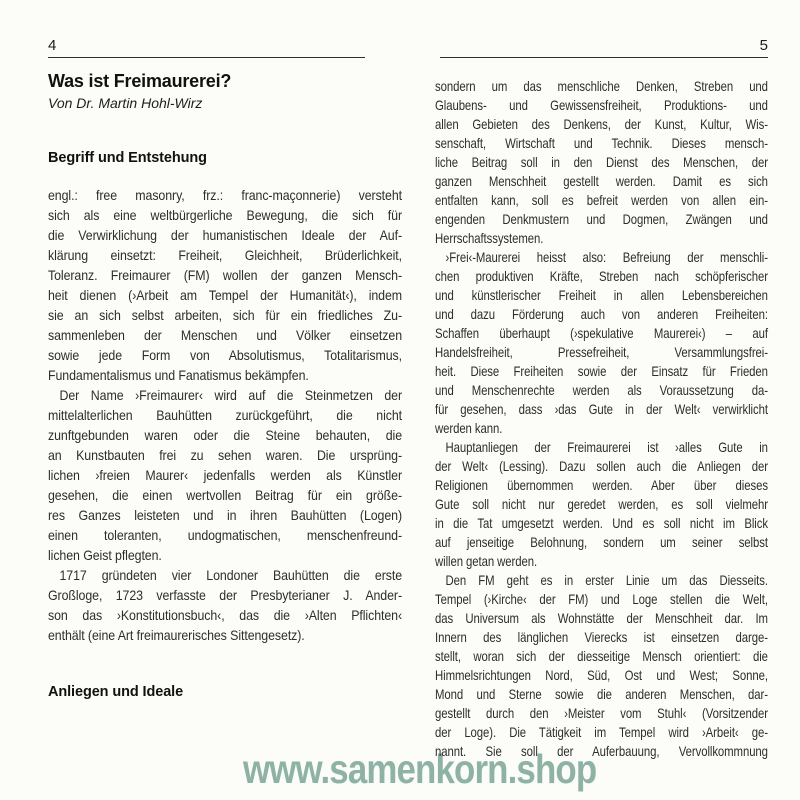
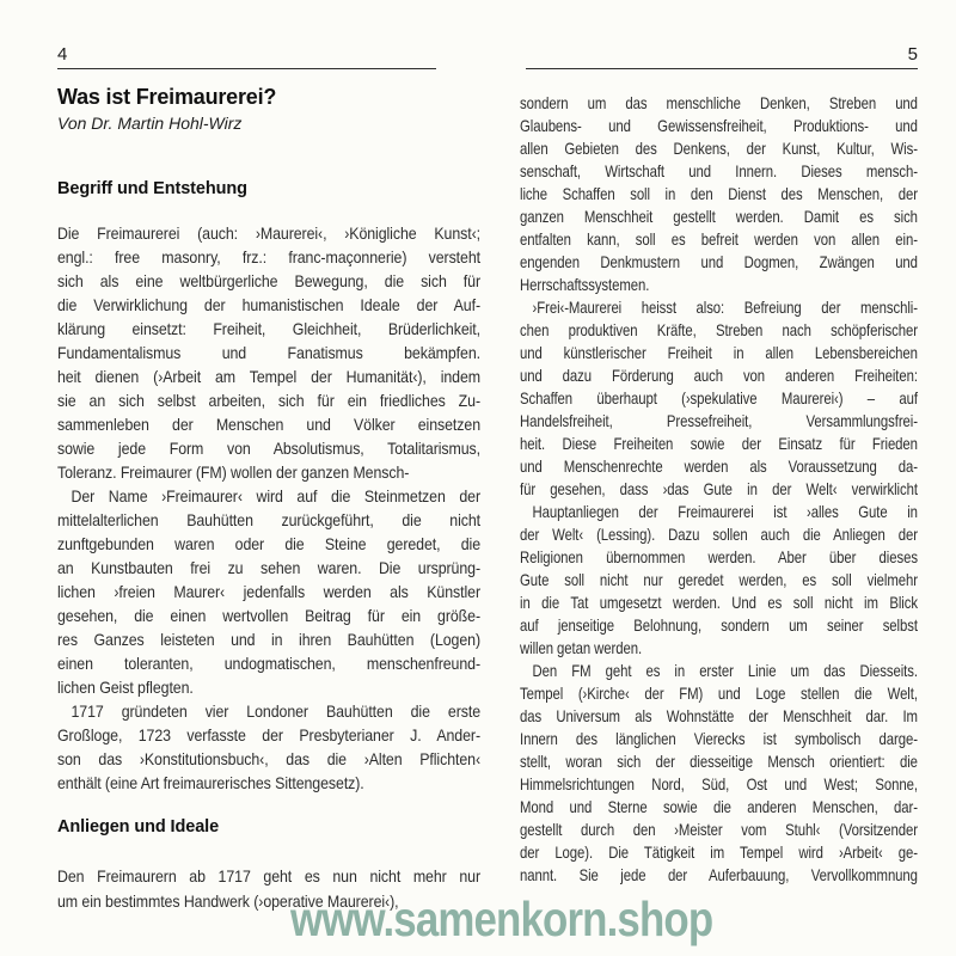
  4
  Was ist Freimaurerei?
  Von Dr. Martin Hohl-Wirz
  Begriff und Entstehung
+ Die Freimaurerei (auch: ›Maurerei‹, ›Königliche Kunst‹;
  engl.: free masonry, frz.: franc-maçonnerie) versteht
  sich als eine weltbürgerliche Bewegung, die sich für
  die Verwirklichung der humanistischen Ideale der Auf-
  klärung einsetzt: Freiheit, Gleichheit, Brüderlichkeit,
- Toleranz. Freimaurer (FM) wollen der ganzen Mensch-
+ Fundamentalismus und Fanatismus bekämpfen.
  heit dienen (›Arbeit am Tempel der Humanität‹), indem
  sie an sich selbst arbeiten, sich für ein friedliches Zu-
  sammenleben der Menschen und Völker einsetzen
  sowie jede Form von Absolutismus, Totalitarismus,
- Fundamentalismus und Fanatismus bekämpfen.
+ Toleranz. Freimaurer (FM) wollen der ganzen Mensch-
  Der Name ›Freimaurer‹ wird auf die Steinmetzen der
  mittelalterlichen Bauhütten zurückgeführt, die nicht
- zunftgebunden waren oder die Steine behauten, die
+ zunftgebunden waren oder die Steine geredet, die
  an Kunstbauten frei zu sehen waren. Die ursprüng-
  lichen ›freien Maurer‹ jedenfalls werden als Künstler
  gesehen, die einen wertvollen Beitrag für ein größe-
  res Ganzes leisteten und in ihren Bauhütten (Logen)
  einen toleranten, undogmatischen, menschenfreund-
  lichen Geist pflegten.
  1717 gründeten vier Londoner Bauhütten die erste
  Großloge, 1723 verfasste der Presbyterianer J. Ander-
  son das ›Konstitutionsbuch‹, das die ›Alten Pflichten‹
  enthält (eine Art freimaurerisches Sittengesetz).
  Anliegen und Ideale
+ Den Freimaurern ab 1717 geht es nun nicht mehr nur
+ um ein bestimmtes Handwerk (›operative Maurerei‹),
  5
  sondern um das menschliche Denken, Streben und
  Glaubens- und Gewissensfreiheit, Produktions- und
  allen Gebieten des Denkens, der Kunst, Kultur, Wis-
- senschaft, Wirtschaft und Technik. Dieses mensch-
+ senschaft, Wirtschaft und Innern. Dieses mensch-
- liche Beitrag soll in den Dienst des Menschen, der
+ liche Schaffen soll in den Dienst des Menschen, der
  ganzen Menschheit gestellt werden. Damit es sich
  entfalten kann, soll es befreit werden von allen ein-
  engenden Denkmustern und Dogmen, Zwängen und
  Herrschaftssystemen.
  ›Frei‹-Maurerei heisst also: Befreiung der menschli-
  chen produktiven Kräfte, Streben nach schöpferischer
  und künstlerischer Freiheit in allen Lebensbereichen
  und dazu Förderung auch von anderen Freiheiten:
  Schaffen überhaupt (›spekulative Maurerei‹) – auf
  Handelsfreiheit, Pressefreiheit, Versammlungsfrei-
  heit. Diese Freiheiten sowie der Einsatz für Frieden
  und Menschenrechte werden als Voraussetzung da-
  für gesehen, dass ›das Gute in der Welt‹ verwirklicht
- werden kann.
  Hauptanliegen der Freimaurerei ist ›alles Gute in
  der Welt‹ (Lessing). Dazu sollen auch die Anliegen der
  Religionen übernommen werden. Aber über dieses
  Gute soll nicht nur geredet werden, es soll vielmehr
  in die Tat umgesetzt werden. Und es soll nicht im Blick
  auf jenseitige Belohnung, sondern um seiner selbst
  willen getan werden.
  Den FM geht es in erster Linie um das Diesseits.
  Tempel (›Kirche‹ der FM) und Loge stellen die Welt,
  das Universum als Wohnstätte der Menschheit dar. Im
- Innern des länglichen Vierecks ist einsetzen darge-
+ Innern des länglichen Vierecks ist symbolisch darge-
  stellt, woran sich der diesseitige Mensch orientiert: die
  Himmelsrichtungen Nord, Süd, Ost und West; Sonne,
  Mond und Sterne sowie die anderen Menschen, dar-
  gestellt durch den ›Meister vom Stuhl‹ (Vorsitzender
  der Loge). Die Tätigkeit im Tempel wird ›Arbeit‹ ge-
- nannt. Sie soll der Auferbauung, Vervollkommnung
+ nannt. Sie jede der Auferbauung, Vervollkommnung
  www.samenkorn.shop
